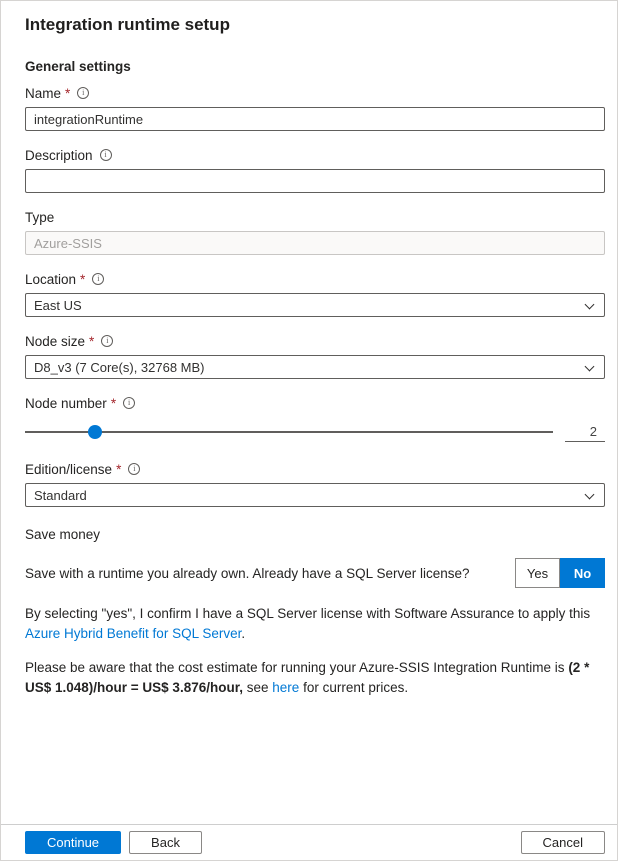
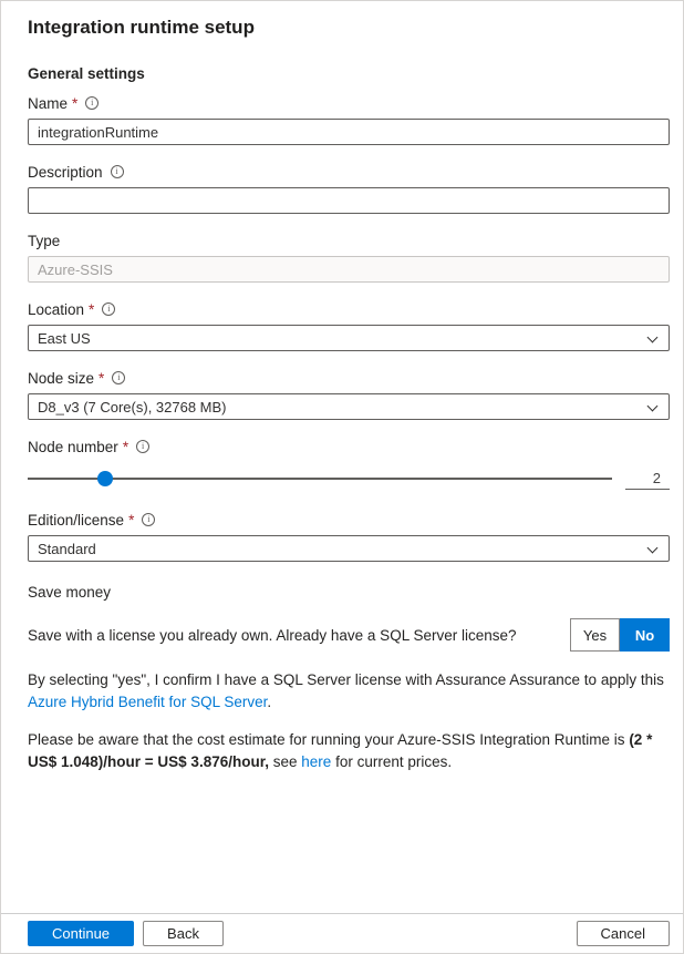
  Integration runtime setup
  General settings
  Name
  *
  integrationRuntime
  Description
  Type
  Azure-SSIS
  Location
  *
  East US
  Node size
  *
  D8_v3 (7 Core(s), 32768 MB)
  Node number
  *
  2
  Edition/license
  *
  Standard
  Save money
- Save with a runtime you already own. Already have a SQL Server license?
+ Save with a license you already own. Already have a SQL Server license?
  Yes
  No
- By selecting "yes", I confirm I have a SQL Server license with Software Assurance to apply this Azure Hybrid Benefit for SQL Server.
+ By selecting "yes", I confirm I have a SQL Server license with Assurance Assurance to apply this Azure Hybrid Benefit for SQL Server.
  Please be aware that the cost estimate for running your Azure-SSIS Integration Runtime is (2 * US$ 1.048)/hour = US$ 3.876/hour, see here for current prices.
  Continue
  Back
  Cancel
